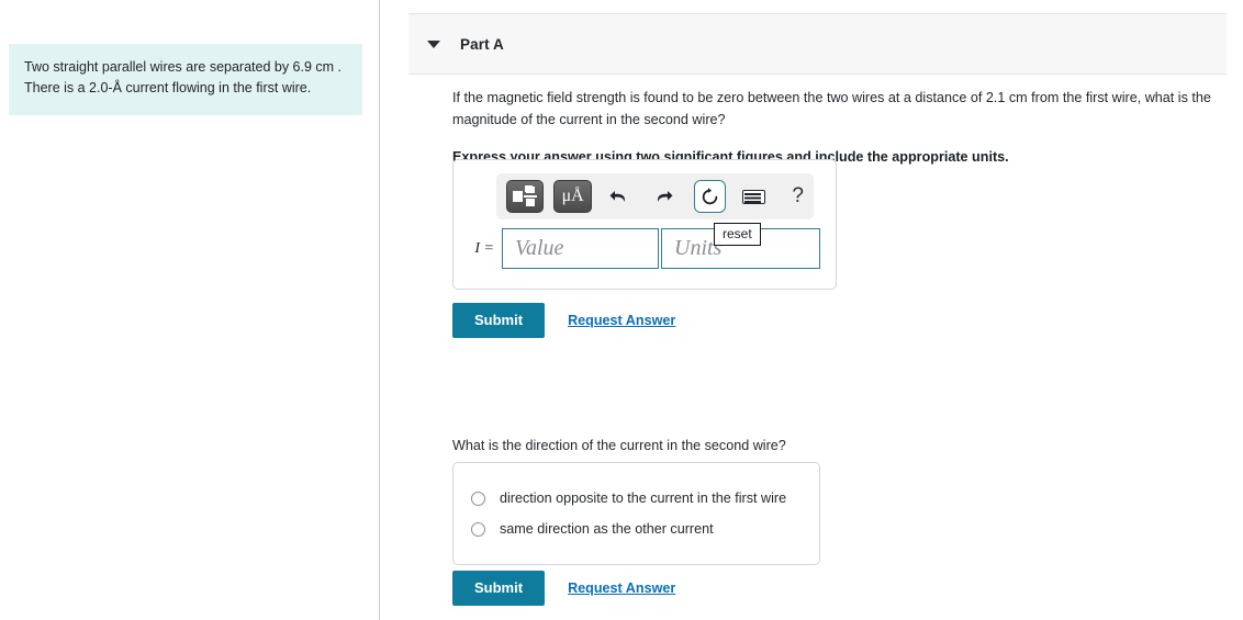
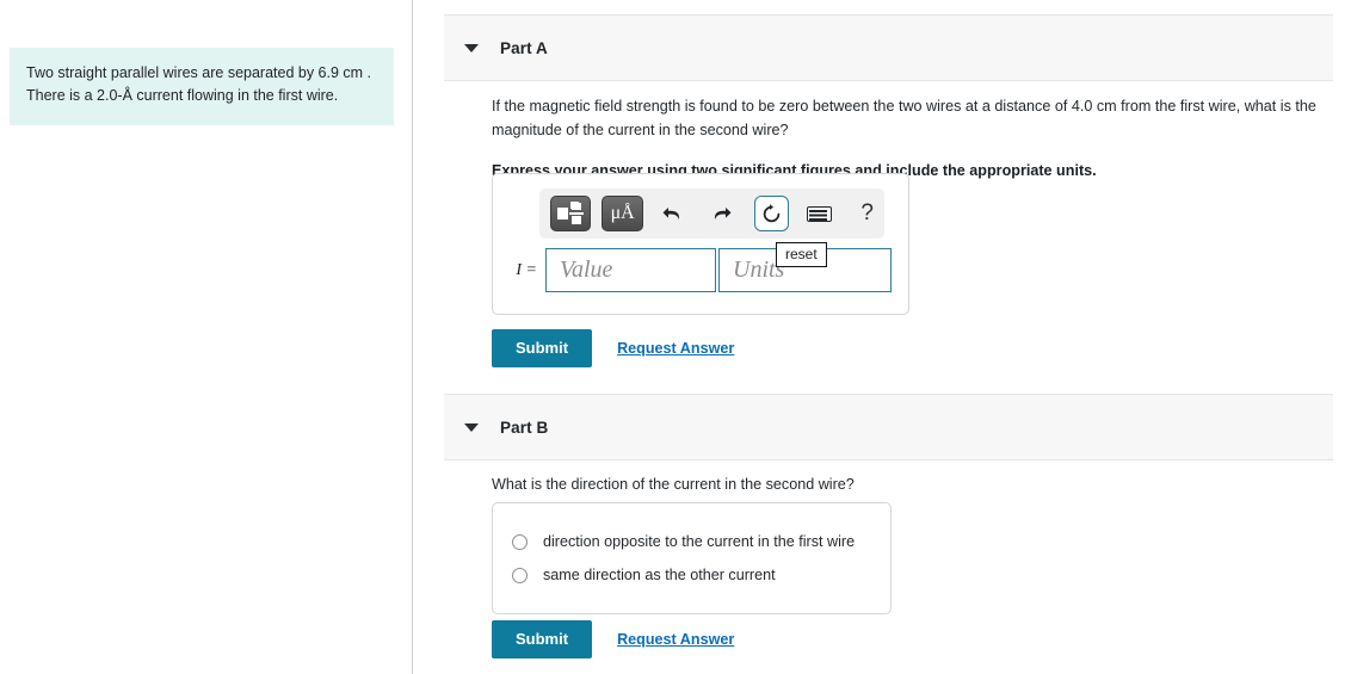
  Two straight parallel wires are separated by 6.9 cm . There is a 2.0-Å current flowing in the first wire.
  Part A
- If the magnetic field strength is found to be zero between the two wires at a distance of 2.1 cm from the first wire, what is the magnitude of the current in the second wire?
+ If the magnetic field strength is found to be zero between the two wires at a distance of 4.0 cm from the first wire, what is the magnitude of the current in the second wire?
  Express your answer using two significant figures and include the appropriate units.
  μÅ
  ?
  I =
  Value
  Units
  reset
  Submit
  Request Answer
+ Part B
  What is the direction of the current in the second wire?
  direction opposite to the current in the first wire
  same direction as the other current
  Submit
  Request Answer
